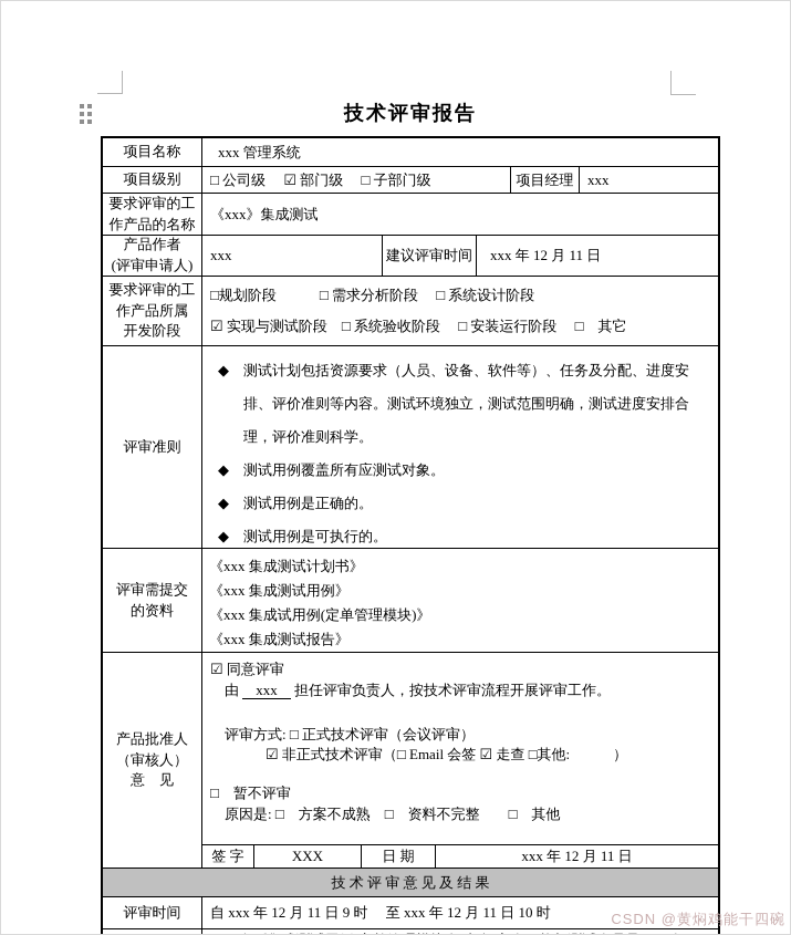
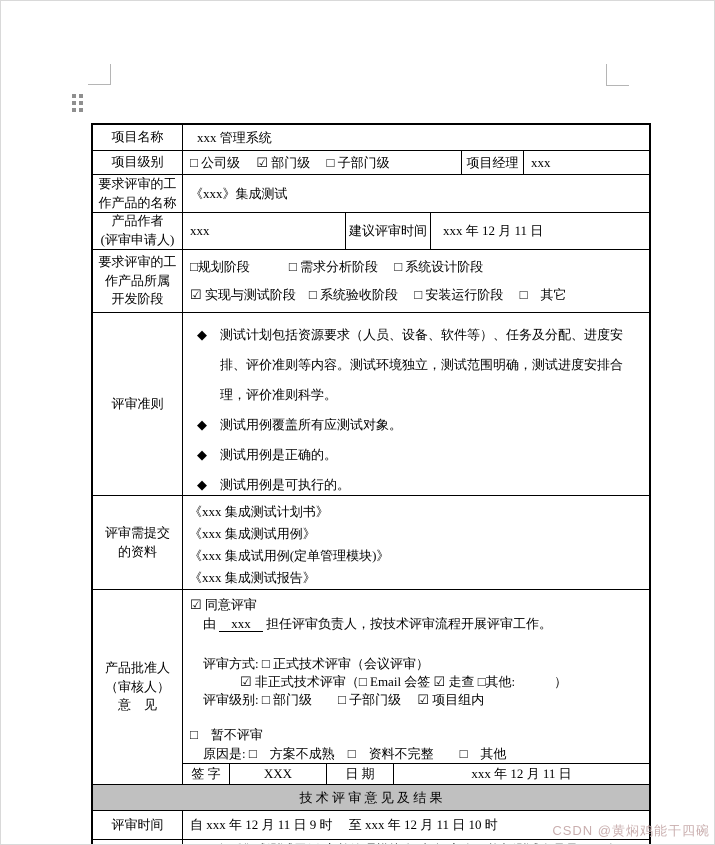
- 技术评审报告
  项目名称
  xxx 管理系统
  项目级别
  □ 公司级 ☑ 部门级 □ 子部门级
  项目经理
  xxx
  要求评审的工
  作产品的名称
  《xxx》集成测试
  产品作者
  (评审申请人)
  xxx
  建议评审时间
  xxx 年 12 月 11 日
  要求评审的工
  作产品所属
  开发阶段
  □规划阶段 □ 需求分析阶段 □ 系统设计阶段
  ☑ 实现与测试阶段 □ 系统验收阶段 □ 安装运行阶段 □ 其它
  评审准则
  ◆
  测试计划包括资源要求（人员、设备、软件等）、任务及分配、进度安排、评价准则等内容。测试环境独立，测试范围明确，测试进度安排合理，评价准则科学。
  ◆
  测试用例覆盖所有应测试对象。
  ◆
  测试用例是正确的。
  ◆
  测试用例是可执行的。
  评审需提交
  的资料
  《xxx 集成测试计划书》
  《xxx 集成测试用例》
  《xxx 集成试用例(定单管理模块)》
  《xxx 集成测试报告》
  产品批准人
  （审核人）
  意 见
  ☑ 同意评审
  由 xxx 担任评审负责人，按技术评审流程开展评审工作。
  评审方式: □ 正式技术评审（会议评审）
  ☑ 非正式技术评审（□ Email 会签 ☑ 走查 □其他: ）
+ 评审级别: □ 部门级 □ 子部门级 ☑ 项目组内
  □ 暂不评审
  原因是: □ 方案不成熟 □ 资料不完整 □ 其他
  签 字
  XXX
  日 期
  xxx 年 12 月 11 日
  技 术 评 审 意 见 及 结 果
  评审时间
  自 xxx 年 12 月 11 日 9 时 至 xxx 年 12 月 11 日 10 时
  CSDN @黄焖鸡能干四碗
